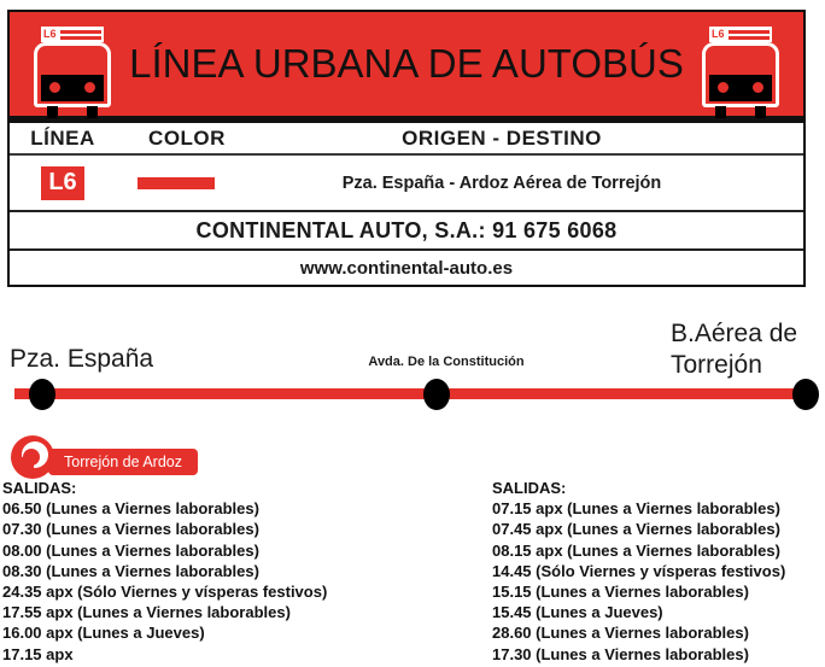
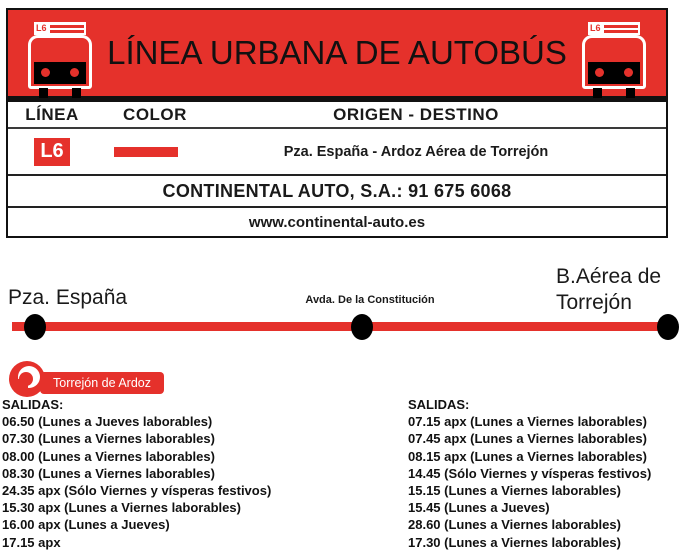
  L6
  LÍNEA URBANA DE AUTOBÚS
  L6
  LÍNEA
  COLOR
  ORIGEN - DESTINO
  L6
  Pza. España - Ardoz Aérea de Torrejón
  CONTINENTAL AUTO, S.A.: 91 675 6068
  www.continental-auto.es
  Pza. España
  Avda. De la Constitución
  B.Aérea de Torrejón
  Torrejón de Ardoz
  SALIDAS:
- 06.50 (Lunes a Viernes laborables)
+ 06.50 (Lunes a Jueves laborables)
  07.30 (Lunes a Viernes laborables)
  08.00 (Lunes a Viernes laborables)
  08.30 (Lunes a Viernes laborables)
  24.35 apx (Sólo Viernes y vísperas festivos)
- 17.55 apx (Lunes a Viernes laborables)
+ 15.30 apx (Lunes a Viernes laborables)
  16.00 apx (Lunes a Jueves)
  17.15 apx
  SALIDAS:
  07.15 apx (Lunes a Viernes laborables)
  07.45 apx (Lunes a Viernes laborables)
  08.15 apx (Lunes a Viernes laborables)
  14.45 (Sólo Viernes y vísperas festivos)
  15.15 (Lunes a Viernes laborables)
  15.45 (Lunes a Jueves)
  28.60 (Lunes a Viernes laborables)
  17.30 (Lunes a Viernes laborables)
